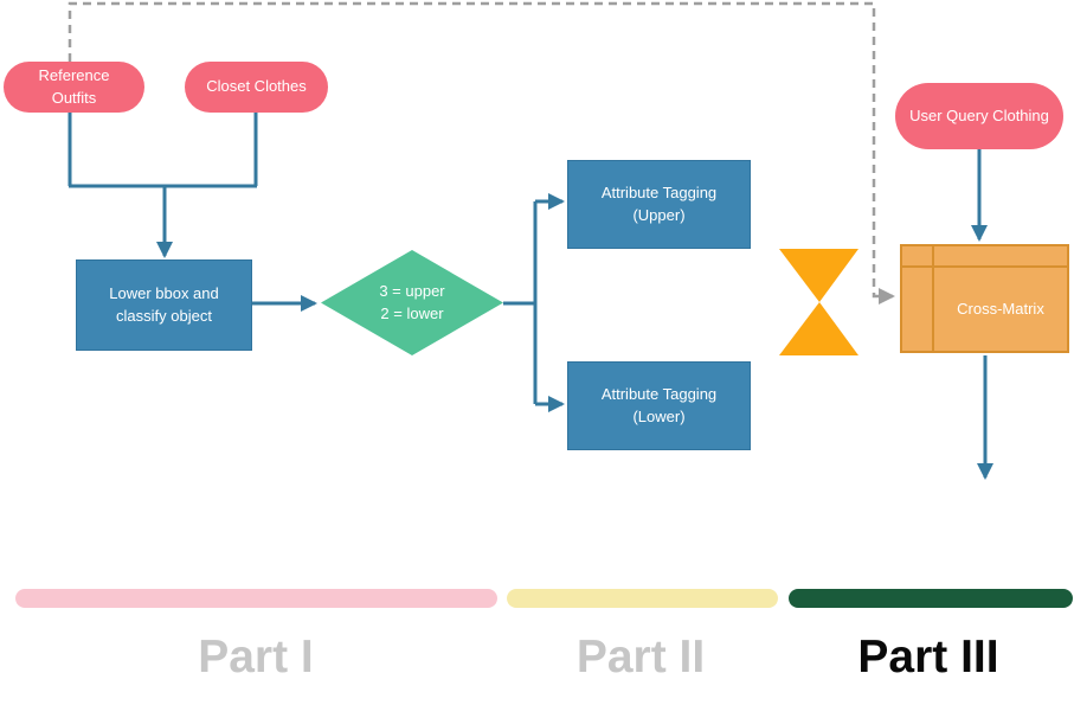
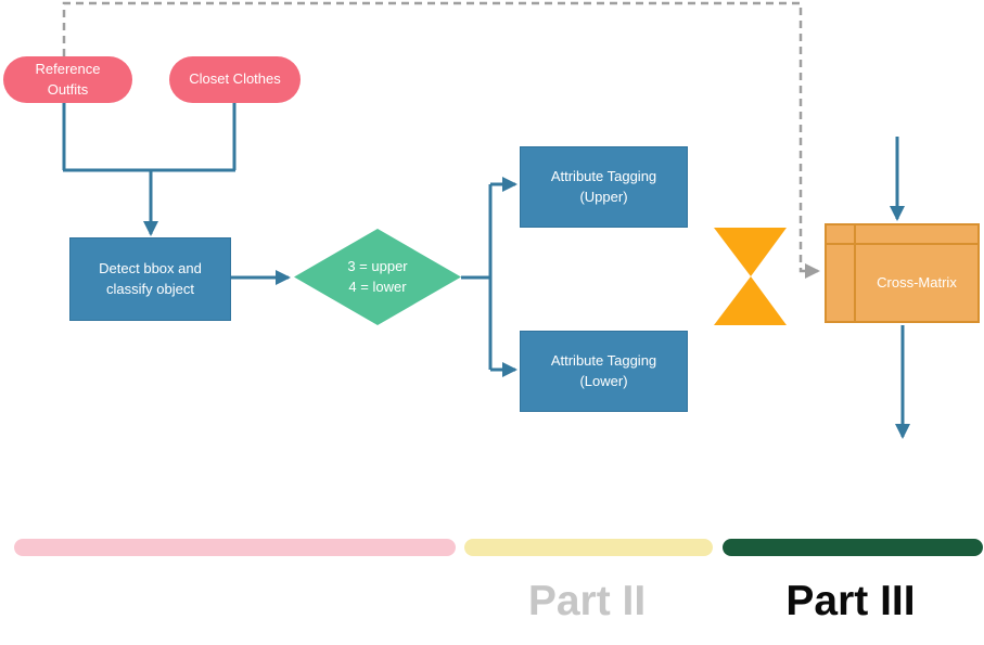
  Reference Outfits
  Closet Clothes
- Lower bbox and classify object
+ Detect bbox and classify object
  3 = upper
- 2 = lower
+ 4 = lower
  Attribute Tagging (Upper)
  Attribute Tagging (Lower)
- User Query Clothing
  Cross-Matrix
- Part I
  Part II
  Part III
